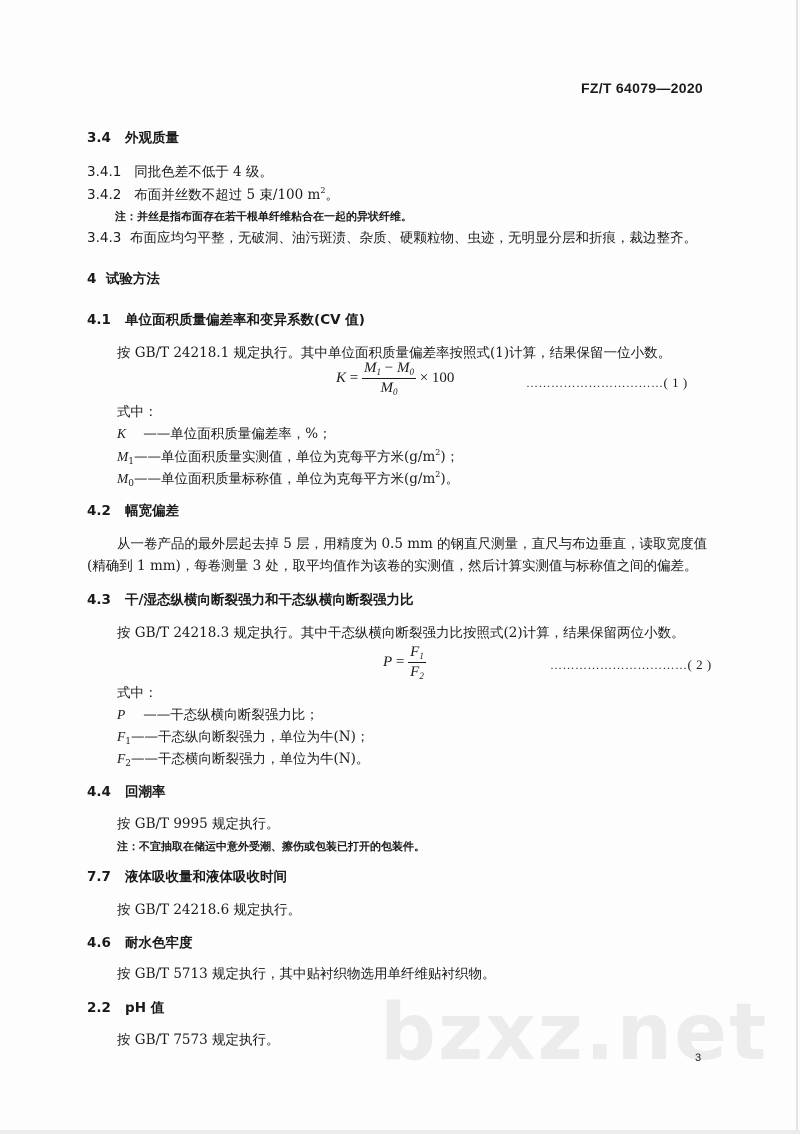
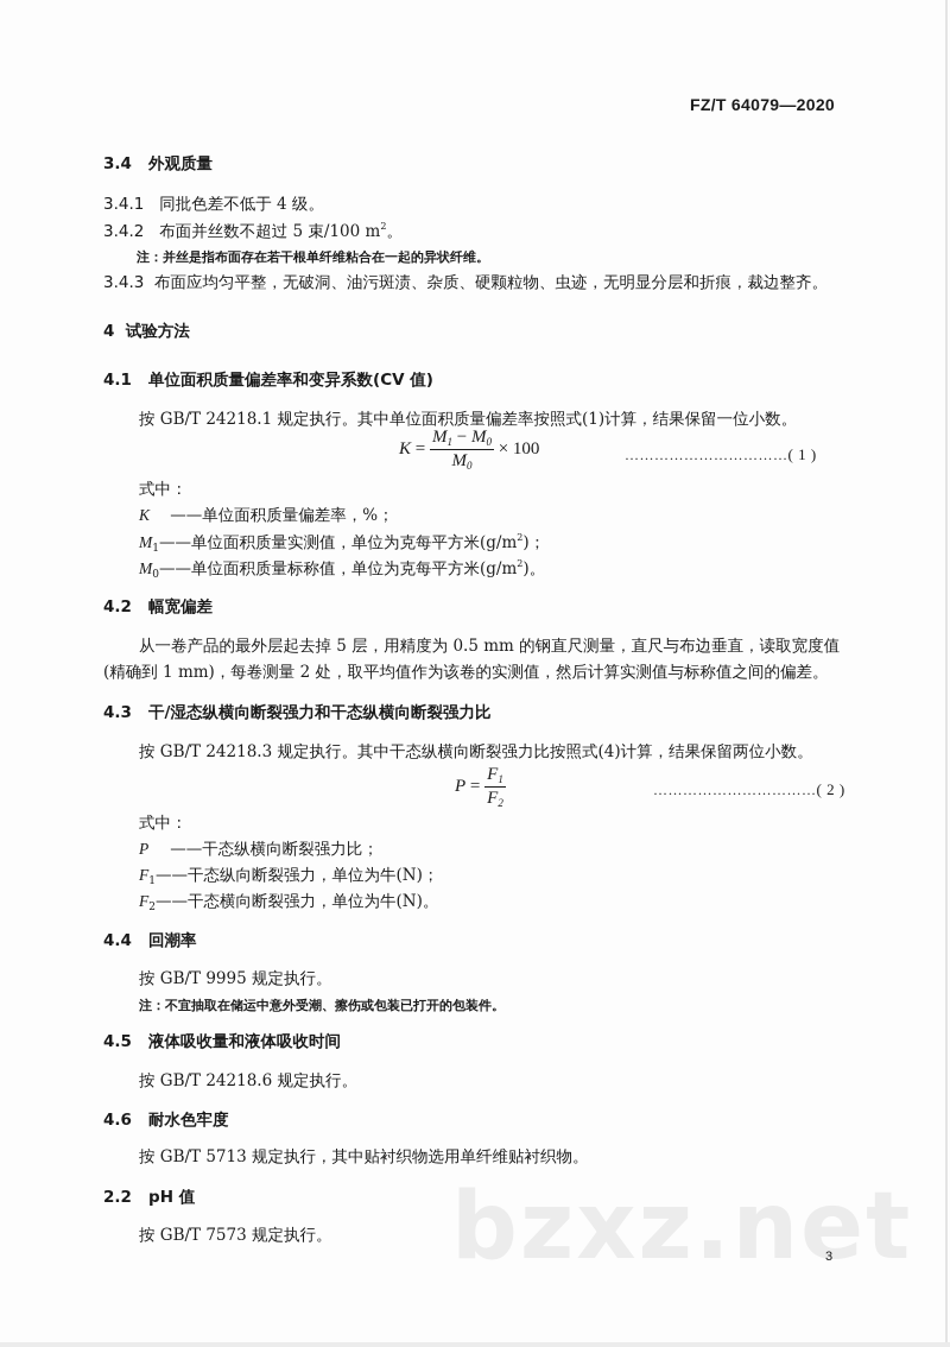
  FZ/T 64079—2020
  3.4 外观质量
  3.4.1 同批色差不低于 4 级。
  3.4.2 布面并丝数不超过 5 束/100 m2。
  注：并丝是指布面存在若干根单纤维粘合在一起的异状纤维。
  3.4.3 布面应均匀平整，无破洞、油污斑渍、杂质、硬颗粒物、虫迹，无明显分层和折痕，裁边整齐。
  4 试验方法
  4.1 单位面积质量偏差率和变异系数(CV 值)
  按 GB/T 24218.1 规定执行。其中单位面积质量偏差率按照式(1)计算，结果保留一位小数。
  K =
  M1 − M0
  M0
  × 100
  ……………………………( 1 )
  式中：
  K ——单位面积质量偏差率，%；
  M1——单位面积质量实测值，单位为克每平方米(g/m2)；
  M0——单位面积质量标称值，单位为克每平方米(g/m2)。
  4.2 幅宽偏差
  从一卷产品的最外层起去掉 5 层，用精度为 0.5 mm 的钢直尺测量，直尺与布边垂直，读取宽度值
- (精确到 1 mm)，每卷测量 3 处，取平均值作为该卷的实测值，然后计算实测值与标称值之间的偏差。
+ (精确到 1 mm)，每卷测量 2 处，取平均值作为该卷的实测值，然后计算实测值与标称值之间的偏差。
  4.3 干/湿态纵横向断裂强力和干态纵横向断裂强力比
- 按 GB/T 24218.3 规定执行。其中干态纵横向断裂强力比按照式(2)计算，结果保留两位小数。
+ 按 GB/T 24218.3 规定执行。其中干态纵横向断裂强力比按照式(4)计算，结果保留两位小数。
  P =
  F1
  F2
  ……………………………( 2 )
  式中：
  P ——干态纵横向断裂强力比；
  F1——干态纵向断裂强力，单位为牛(N)；
  F2——干态横向断裂强力，单位为牛(N)。
  4.4 回潮率
  按 GB/T 9995 规定执行。
  注：不宜抽取在储运中意外受潮、擦伤或包装已打开的包装件。
- 7.7 液体吸收量和液体吸收时间
+ 4.5 液体吸收量和液体吸收时间
  按 GB/T 24218.6 规定执行。
  4.6 耐水色牢度
  按 GB/T 5713 规定执行，其中贴衬织物选用单纤维贴衬织物。
  bzxz.net
  2.2 pH 值
  按 GB/T 7573 规定执行。
  3
